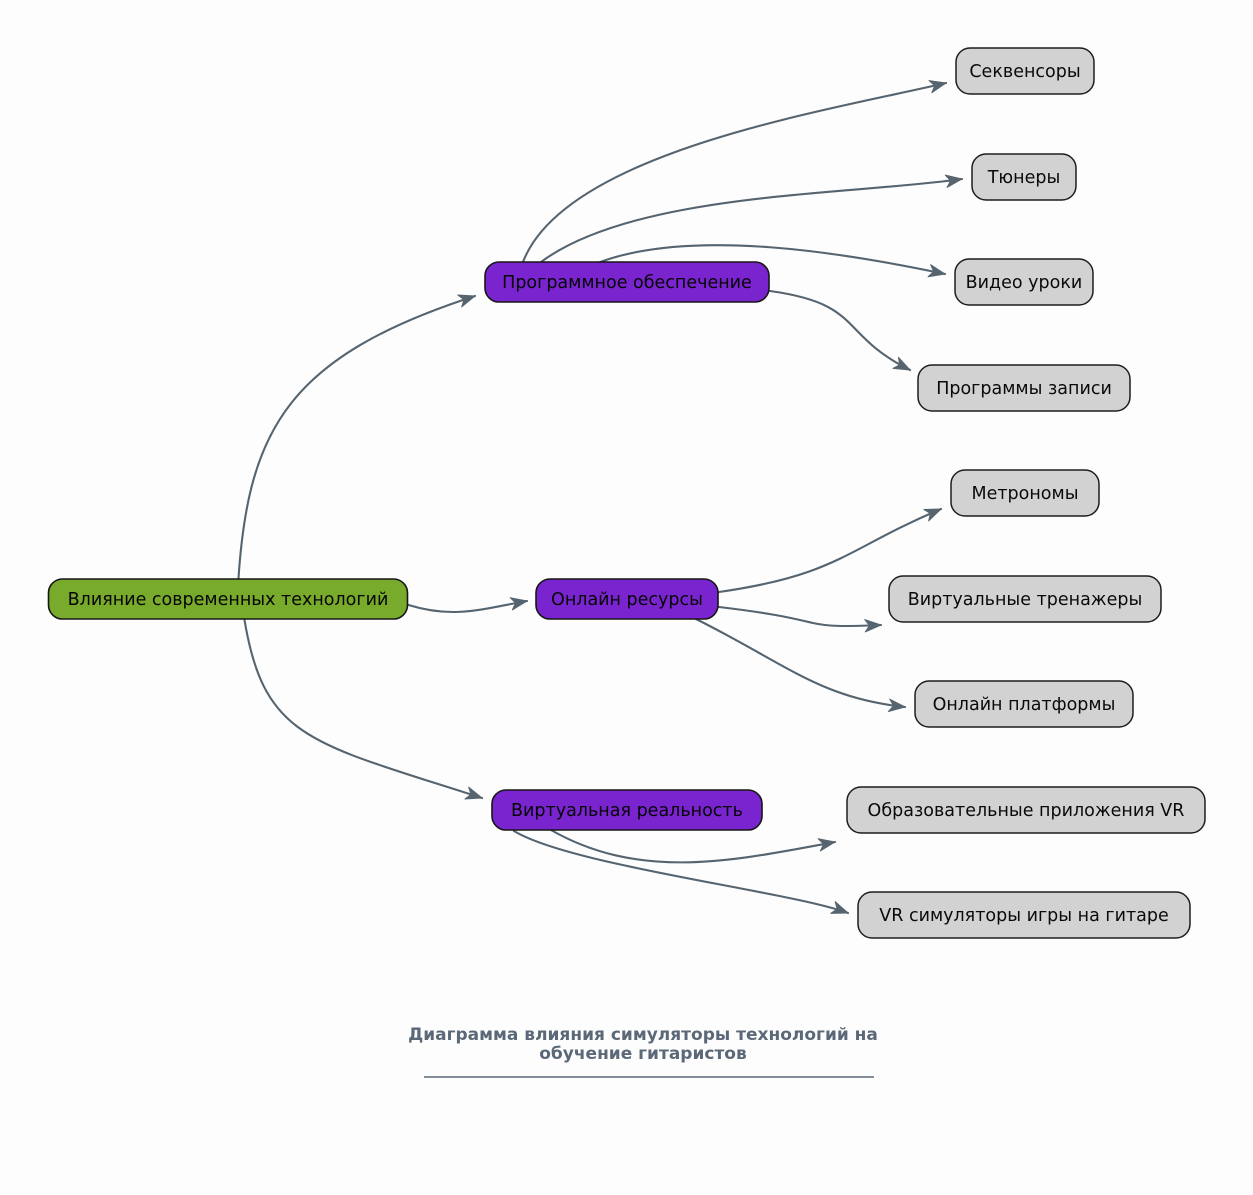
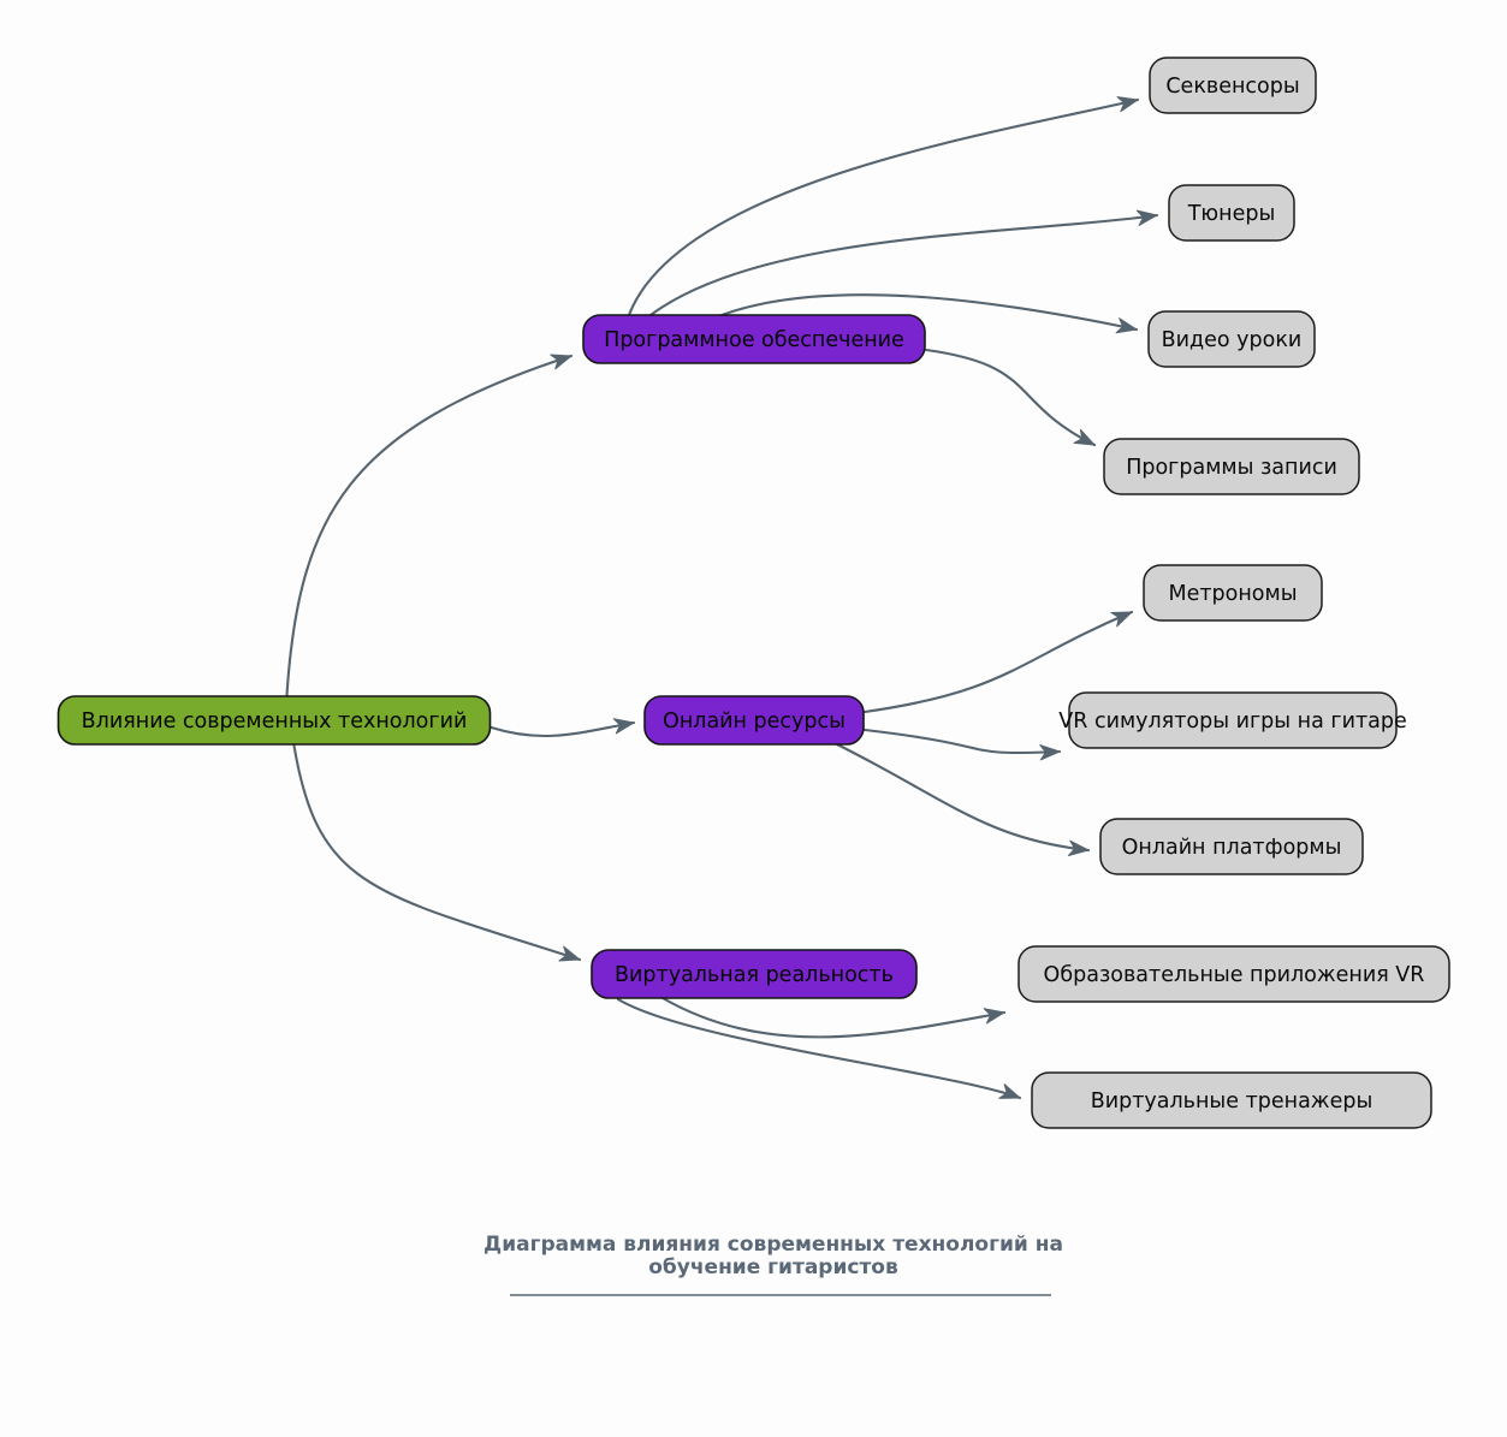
  Влияние современных технологий
  Программное обеспечение
  Секвенсоры
  Тюнеры
  Видео уроки
  Программы записи
  Онлайн ресурсы
  Метрономы
- Виртуальные тренажеры
+ VR симуляторы игры на гитаре
  Онлайн платформы
  Виртуальная реальность
  Образовательные приложения VR
- VR симуляторы игры на гитаре
+ Виртуальные тренажеры
- Диаграмма влияния симуляторы технологий на
+ Диаграмма влияния современных технологий на
  обучение гитаристов
